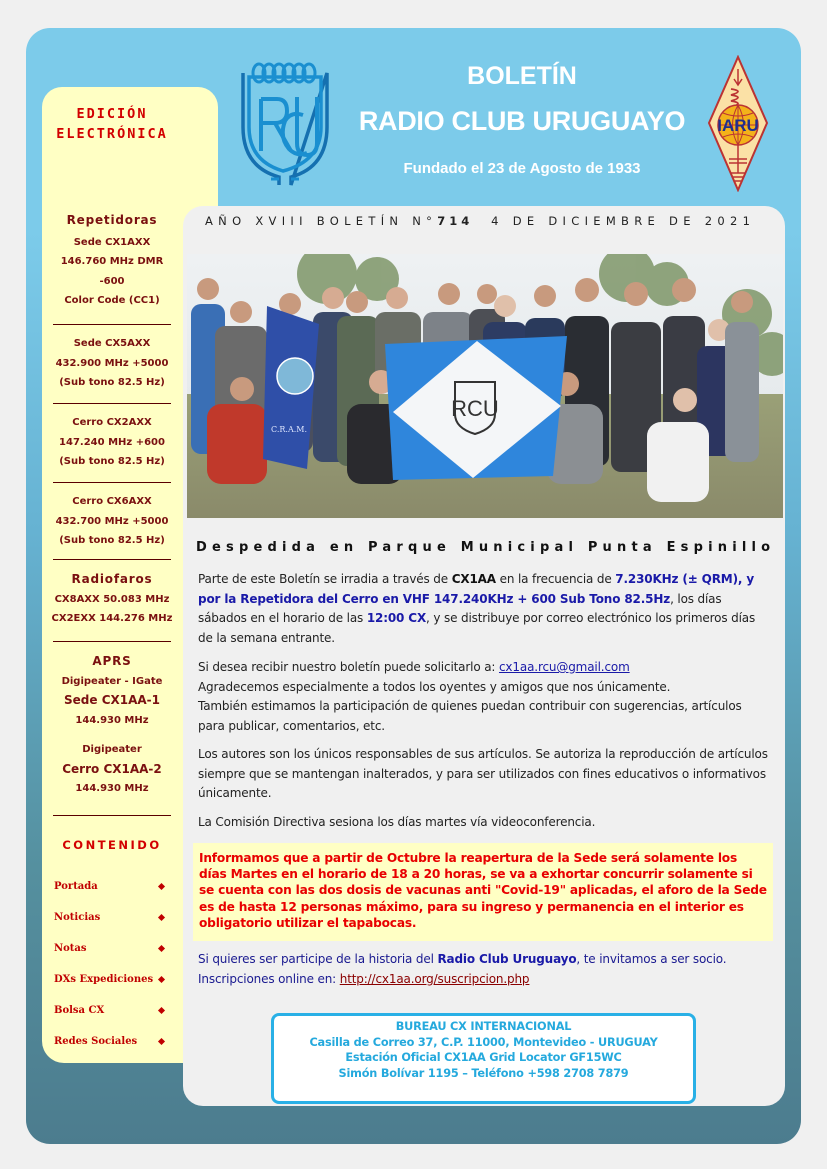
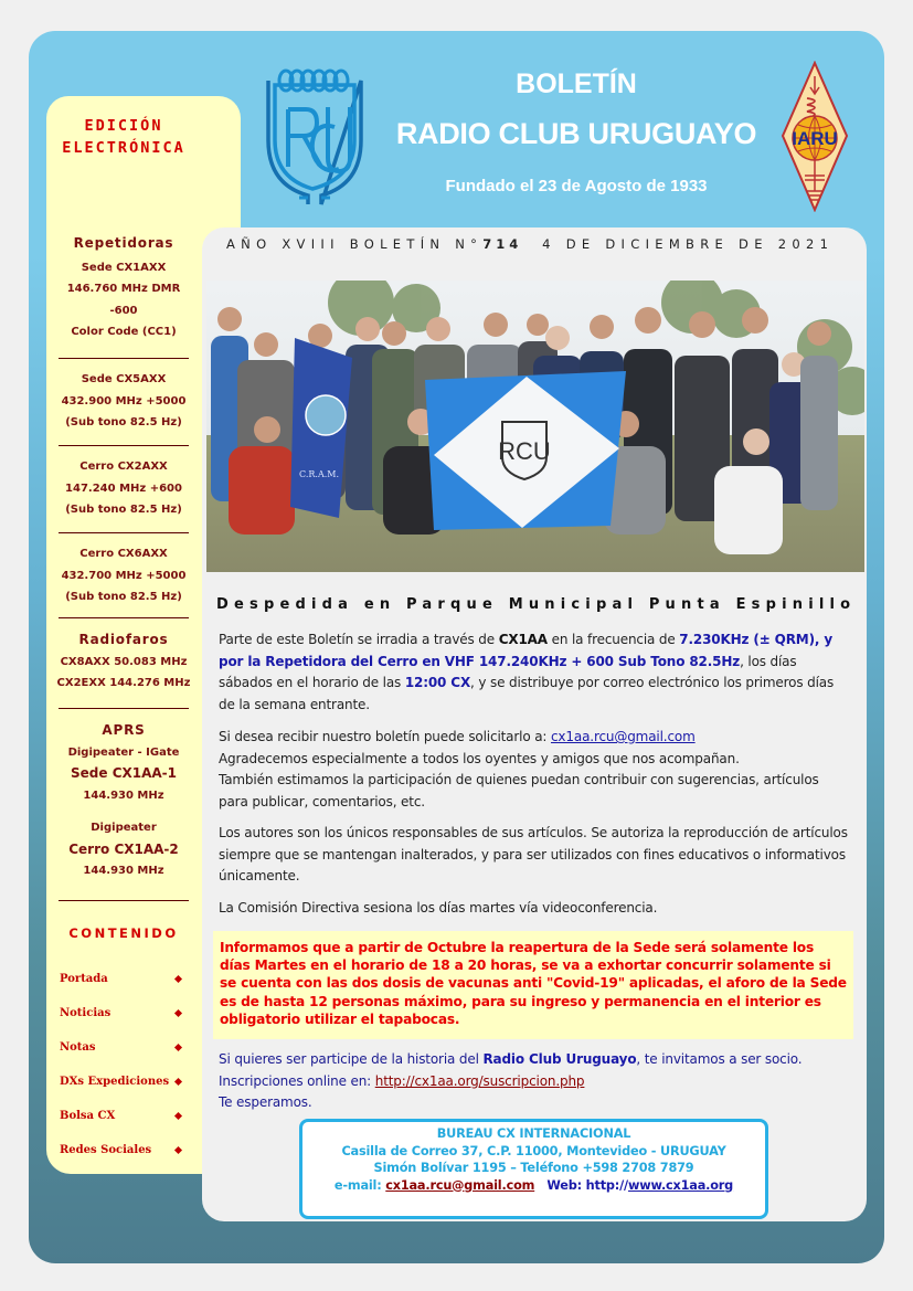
  BOLETÍN
  RADIO CLUB URUGUAYO
  Fundado el 23 de Agosto de 1933
  IARU
  EDICIÓN
  ELECTRÓNICA
  Repetidoras
  Sede CX1AXX
  146.760 MHz DMR
  -600
  Color Code (CC1)
  Sede CX5AXX
  432.900 MHz +5000
  (Sub tono 82.5 Hz)
  Cerro CX2AXX
  147.240 MHz +600
  (Sub tono 82.5 Hz)
  Cerro CX6AXX
  432.700 MHz +5000
  (Sub tono 82.5 Hz)
  Radiofaros
  CX8AXX 50.083 MHz
  CX2EXX 144.276 MHz
  APRS
  Digipeater - IGate
  Sede CX1AA-1
  144.930 MHz
  Digipeater
  Cerro CX1AA-2
  144.930 MHz
  CONTENIDO
  Portada
  Noticias
  Notas
  DXs Expediciones
  Bolsa CX
  Redes Sociales
  AÑO XVIII BOLETÍN N°714 4 DE DICIEMBRE DE 2021
  C.R.A.M.
  RCU
  Despedida en Parque Municipal Punta Espinillo
  Parte de este Boletín se irradia a través de CX1AA en la frecuencia de 7.230KHz (± QRM), y por la Repetidora del Cerro en VHF 147.240KHz + 600 Sub Tono 82.5Hz, los días sábados en el horario de las 12:00 CX, y se distribuye por correo electrónico los primeros días de la semana entrante.
  Si desea recibir nuestro boletín puede solicitarlo a: cx1aa.rcu@gmail.com
- Agradecemos especialmente a todos los oyentes y amigos que nos únicamente.
+ Agradecemos especialmente a todos los oyentes y amigos que nos acompañan.
  También estimamos la participación de quienes puedan contribuir con sugerencias, artículos para publicar, comentarios, etc.
  Los autores son los únicos responsables de sus artículos. Se autoriza la reproducción de artículos siempre que se mantengan inalterados, y para ser utilizados con fines educativos o informativos únicamente.
  La Comisión Directiva sesiona los días martes vía videoconferencia.
  Informamos que a partir de Octubre la reapertura de la Sede será solamente los días Martes en el horario de 18 a 20 horas, se va a exhortar concurrir solamente si se cuenta con las dos dosis de vacunas anti "Covid-19" aplicadas, el aforo de la Sede es de hasta 12 personas máximo, para su ingreso y permanencia en el interior es obligatorio utilizar el tapabocas.
  Si quieres ser participe de la historia del Radio Club Uruguayo, te invitamos a ser socio.
  Inscripciones online en: http://cx1aa.org/suscripcion.php
+ Te esperamos.
  BUREAU CX INTERNACIONAL
  Casilla de Correo 37, C.P. 11000, Montevideo - URUGUAY
- Estación Oficial CX1AA Grid Locator GF15WC
  Simón Bolívar 1195 – Teléfono +598 2708 7879
+ e-mail: cx1aa.rcu@gmail.com Web: http://www.cx1aa.org
